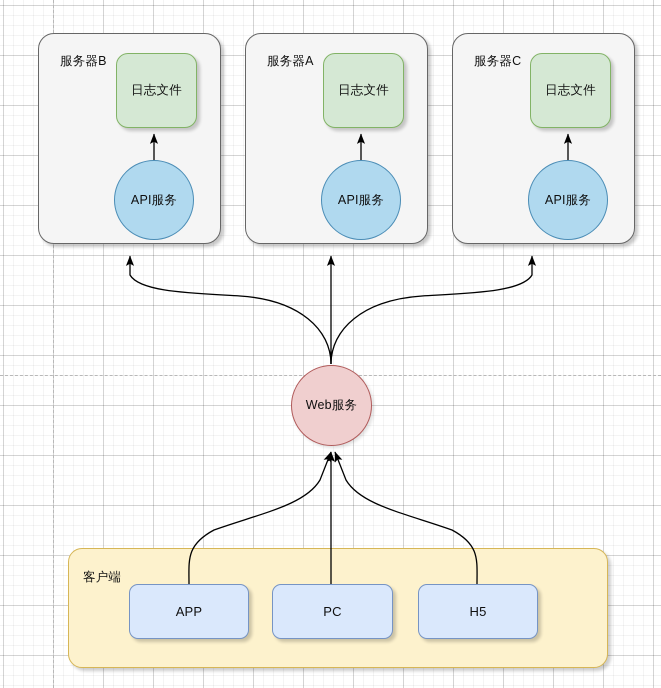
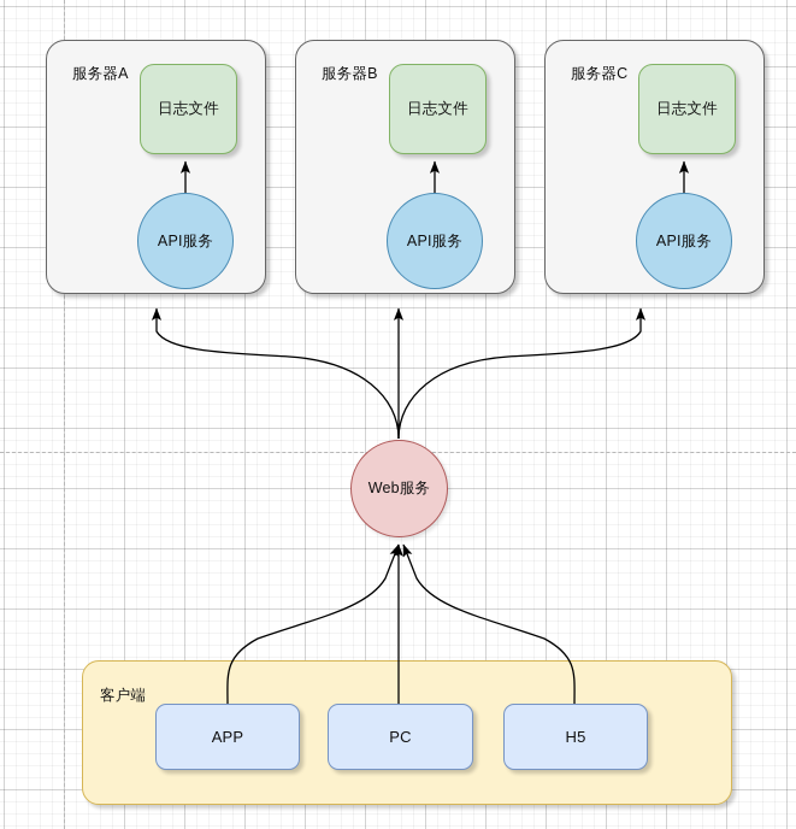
- 服务器B
+ 服务器A
  日志文件
  API服务
- 服务器A
+ 服务器B
  日志文件
  API服务
  服务器C
  日志文件
  API服务
  Web服务
  客户端
  APP
  PC
  H5
